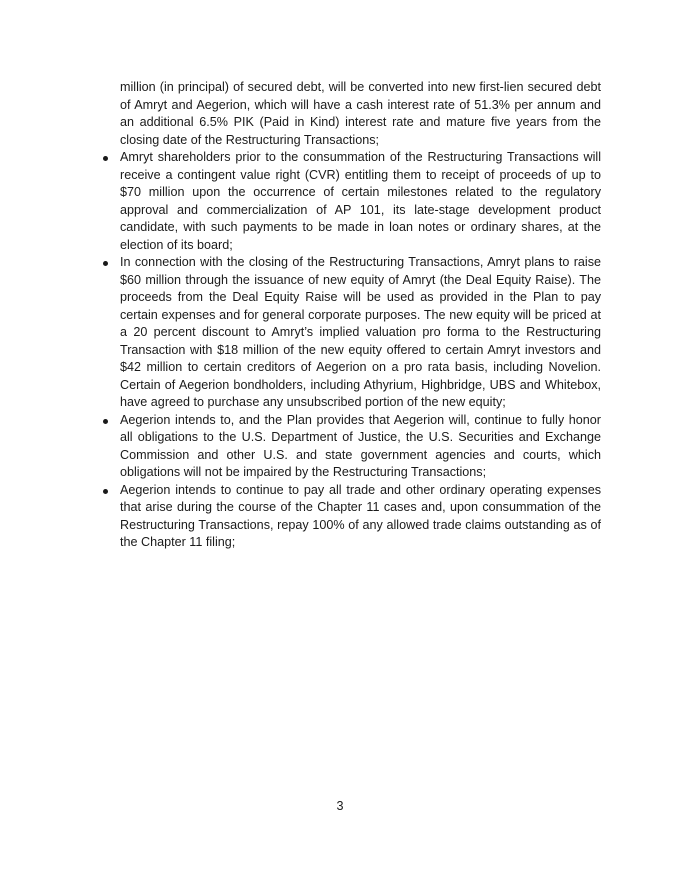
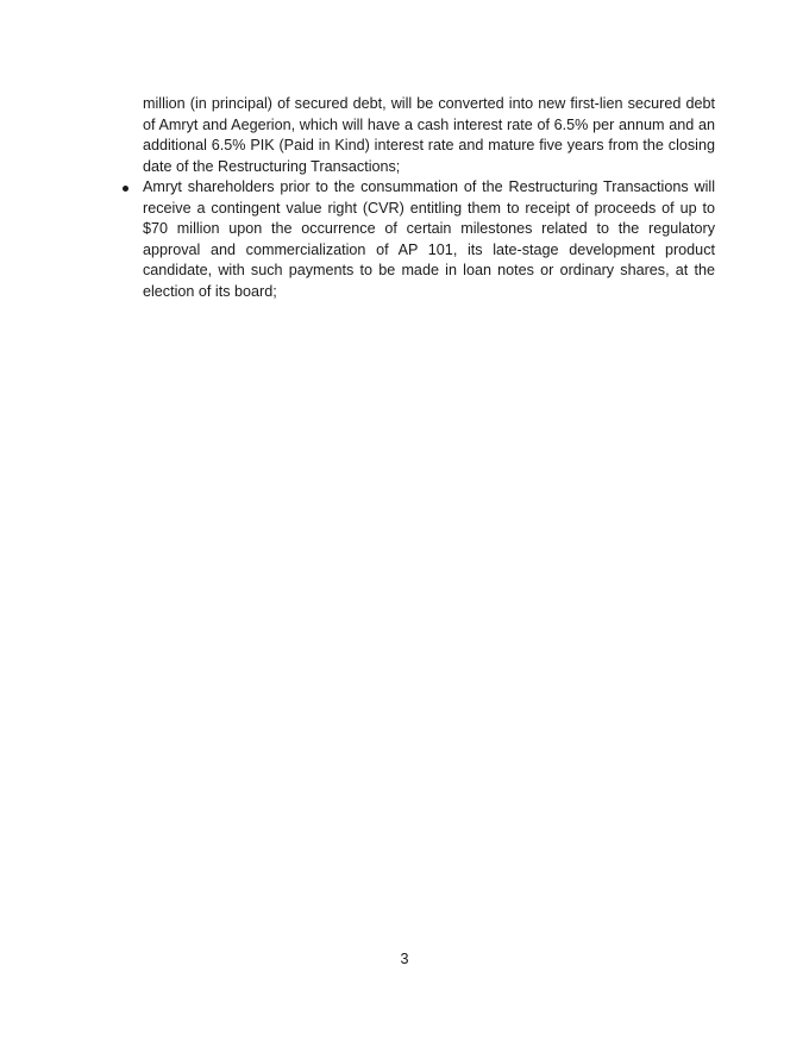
- million (in principal) of secured debt, will be converted into new first-lien secured debt of Amryt and Aegerion, which will have a cash interest rate of 51.3% per annum and an additional 6.5% PIK (Paid in Kind) interest rate and mature five years from the closing date of the Restructuring Transactions;
+ million (in principal) of secured debt, will be converted into new first-lien secured debt of Amryt and Aegerion, which will have a cash interest rate of 6.5% per annum and an additional 6.5% PIK (Paid in Kind) interest rate and mature five years from the closing date of the Restructuring Transactions;
  Amryt shareholders prior to the consummation of the Restructuring Transactions will receive a contingent value right (CVR) entitling them to receipt of proceeds of up to $70 million upon the occurrence of certain milestones related to the regulatory approval and commercialization of AP 101, its late-stage development product candidate, with such payments to be made in loan notes or ordinary shares, at the election of its board;
- In connection with the closing of the Restructuring Transactions, Amryt plans to raise $60 million through the issuance of new equity of Amryt (the Deal Equity Raise). The proceeds from the Deal Equity Raise will be used as provided in the Plan to pay certain expenses and for general corporate purposes. The new equity will be priced at a 20 percent discount to Amryt’s implied valuation pro forma to the Restructuring Transaction with $18 million of the new equity offered to certain Amryt investors and $42 million to certain creditors of Aegerion on a pro rata basis, including Novelion. Certain of Aegerion bondholders, including Athyrium, Highbridge, UBS and Whitebox, have agreed to purchase any unsubscribed portion of the new equity;
- Aegerion intends to, and the Plan provides that Aegerion will, continue to fully honor all obligations to the U.S. Department of Justice, the U.S. Securities and Exchange Commission and other U.S. and state government agencies and courts, which obligations will not be impaired by the Restructuring Transactions;
- Aegerion intends to continue to pay all trade and other ordinary operating expenses that arise during the course of the Chapter 11 cases and, upon consummation of the Restructuring Transactions, repay 100% of any allowed trade claims outstanding as of the Chapter 11 filing;
  3
